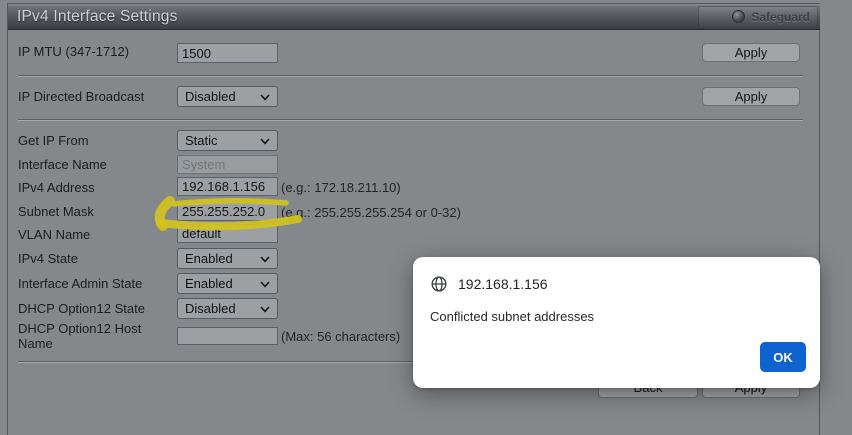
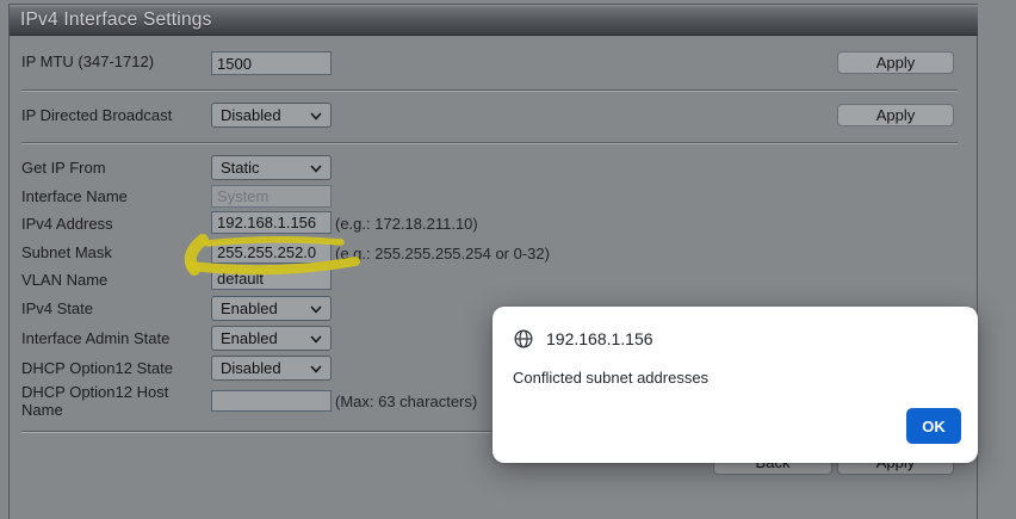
  IPv4 Interface Settings
- Safeguard
  IP MTU (347-1712)
  1500
  Apply
  IP Directed Broadcast
  Disabled
  Apply
  Get IP From
  Static
  Interface Name
  System
  IPv4 Address
  192.168.1.156
  (e.g.: 172.18.211.10)
  Subnet Mask
  255.255.252.0
  (e.g.: 255.255.255.254 or 0-32)
  VLAN Name
  default
  IPv4 State
  Enabled
  Interface Admin State
  Enabled
  DHCP Option12 State
  Disabled
  DHCP Option12 Host Name
- (Max: 56 characters)
+ (Max: 63 characters)
  192.168.1.156
  Conflicted subnet addresses
  OK
